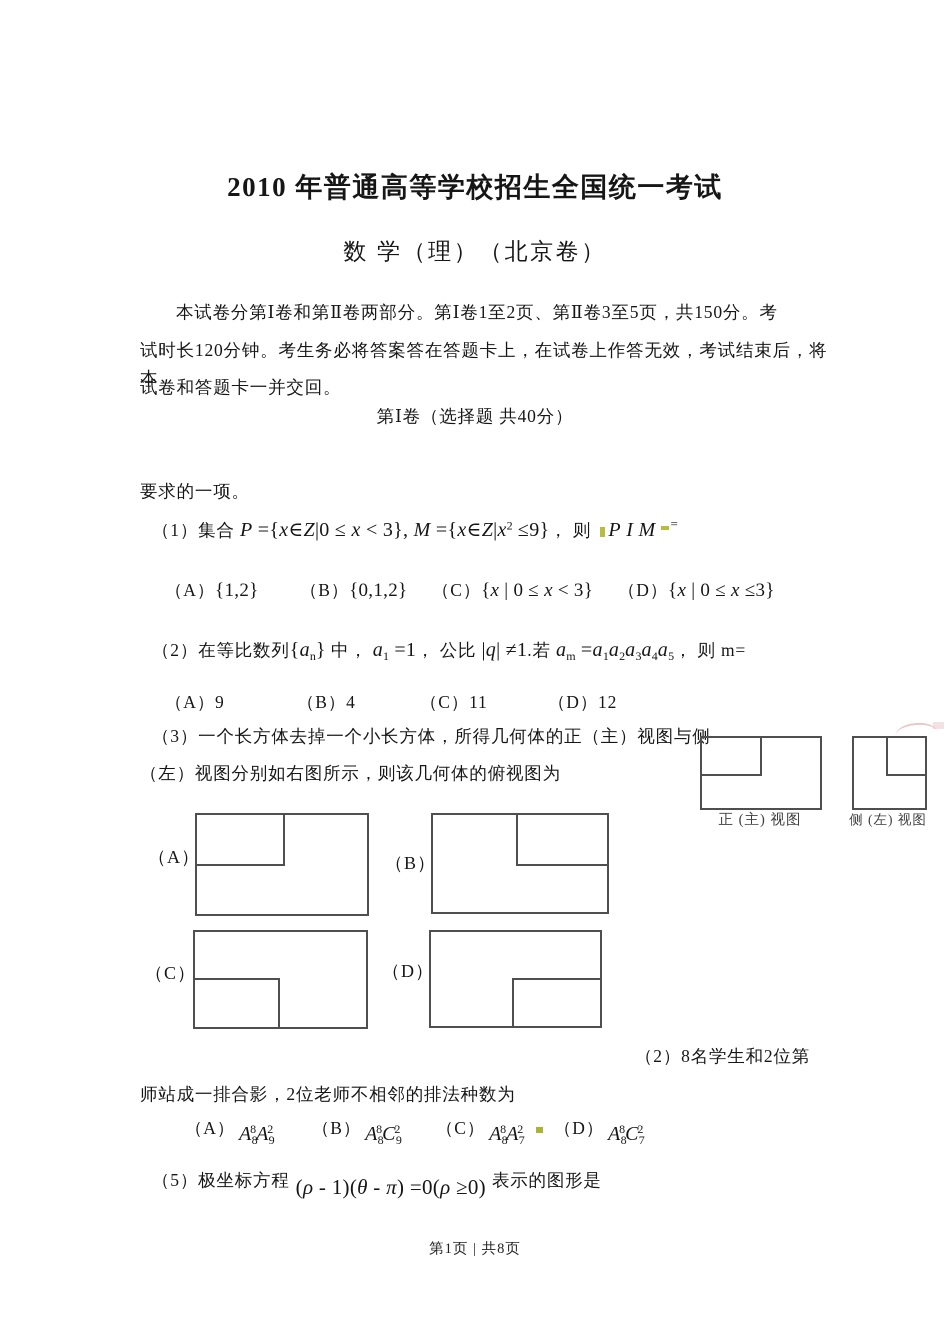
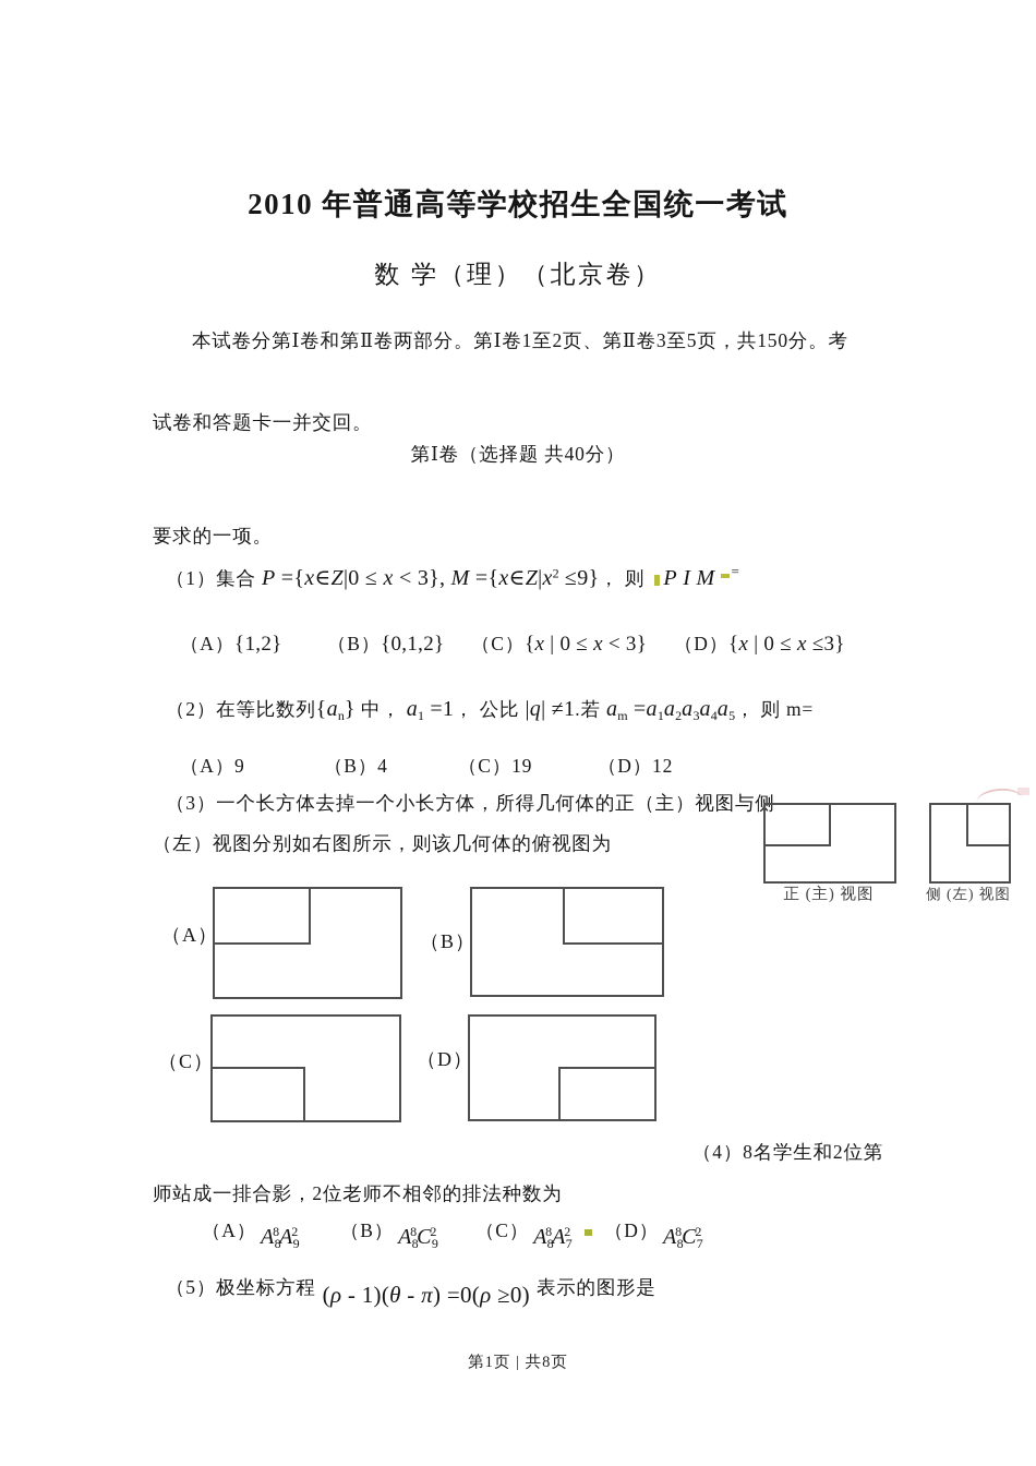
  2010 年普通高等学校招生全国统一考试
  数 学（理）（北京卷）
  本试卷分第Ⅰ卷和第Ⅱ卷两部分。第Ⅰ卷1至2页、第Ⅱ卷3至5页，共150分。考
- 试时长120分钟。考生务必将答案答在答题卡上，在试卷上作答无效，考试结束后，将本
  试卷和答题卡一并交回。
  第Ⅰ卷（选择题 共40分）
  要求的一项。
  （1）集合 P ={x∈Z|0 ≤ x < 3}, M ={x∈Z|x2 ≤9}， 则 P I M =
  （A）{1,2}
  （B）{0,1,2}
  （C）{x | 0 ≤ x < 3}
  （D）{x | 0 ≤ x ≤3}
  （2）在等比数列{an} 中， a1 =1， 公比 |q| ≠1.若 am =a1a2a3a4a5， 则 m=
  （A）9
  （B）4
- （C）11
+ （C）19
  （D）12
  （3）一个长方体去掉一个小长方体，所得几何体的正（主）视图与侧
  （左）视图分别如右图所示，则该几何体的俯视图为
  正 (主) 视图
  侧 (左) 视图
  （A）
  （B）
  （C）
  （D）
- （2）8名学生和2位第
+ （4）8名学生和2位第
  师站成一排合影，2位老师不相邻的排法种数为
  （A） A88A92
  （B） A88C92
  （C） A88A72
  （D） A88C72
  （5）极坐标方程 (ρ - 1)(θ - π) =0(ρ ≥0) 表示的图形是
  第1页 | 共8页
